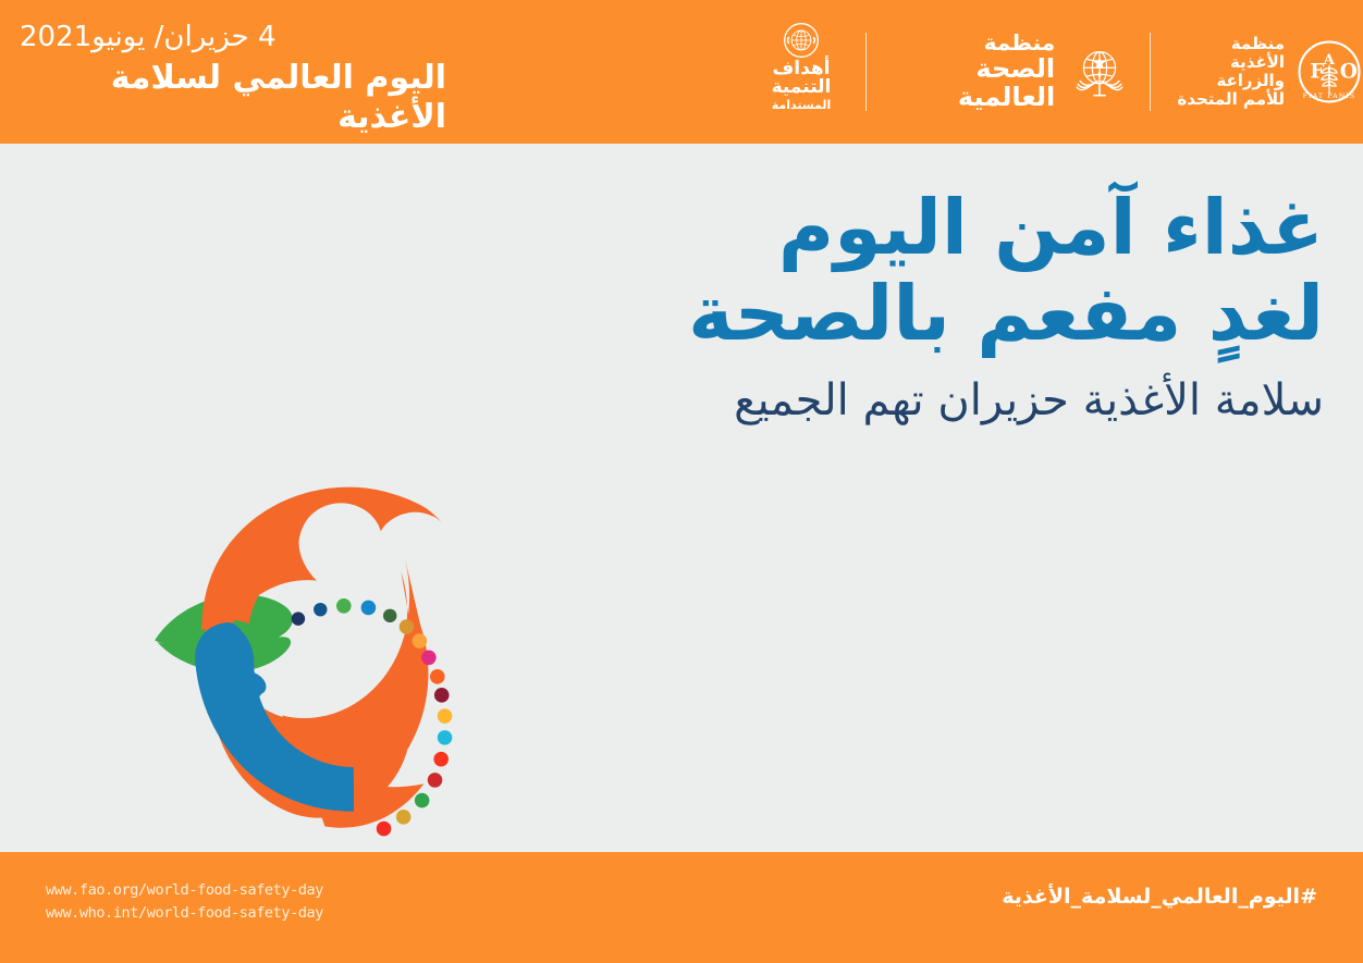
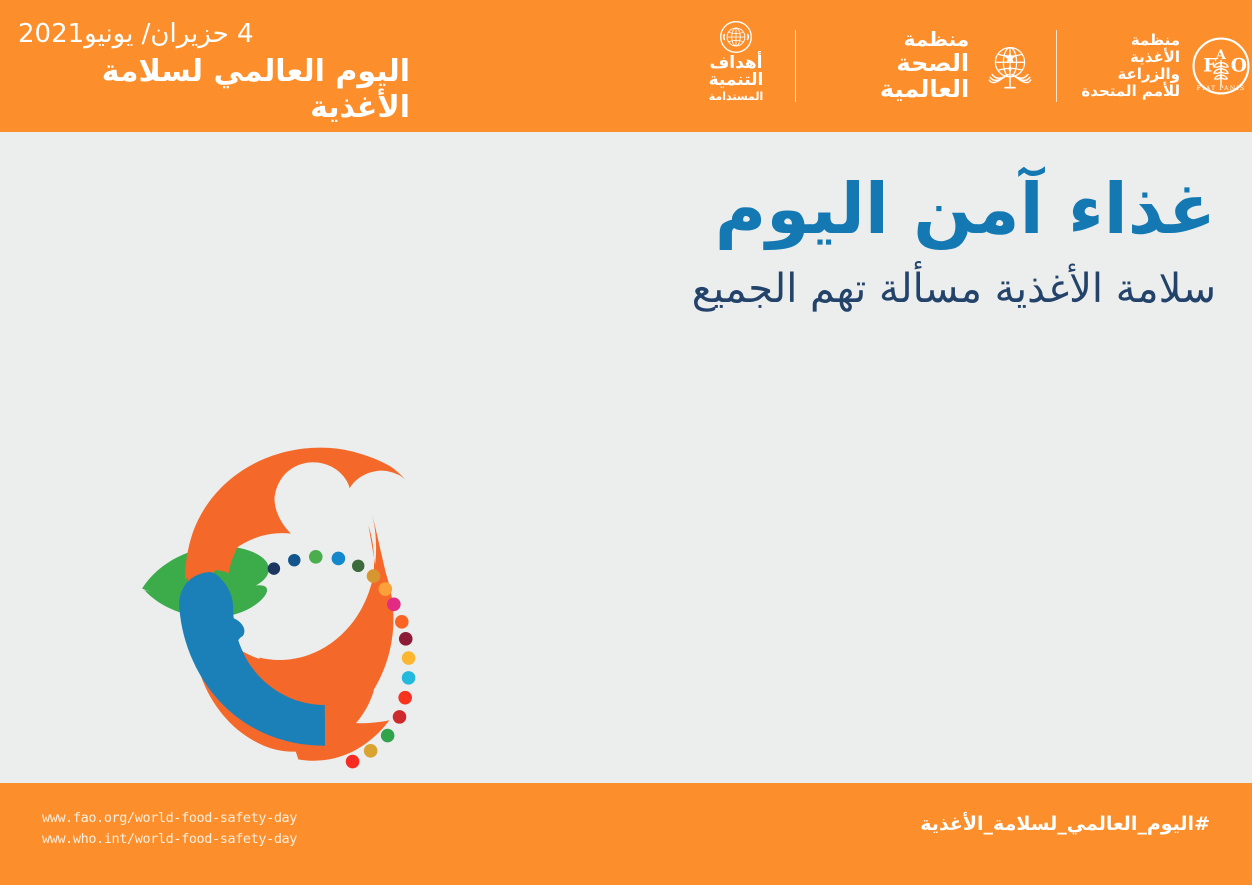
  4 حزيران/ يونيو2021
  اليوم العالمي لسلامة الأغذية
  أهداف
  التنمية
  المستدامة
  منظمة
  الصحة العالمية
  منظمة
  الأغذية والزراعة
  للأمم المتحدة
  F
  O
  A
  غذاء آمن اليوم
- لغدٍ مفعم بالصحة
- سلامة الأغذية حزيران تهم الجميع
+ سلامة الأغذية مسألة تهم الجميع
  www.fao.org/world-food-safety-day
  www.who.int/world-food-safety-day
  #اليوم_العالمي_لسلامة_الأغذية
